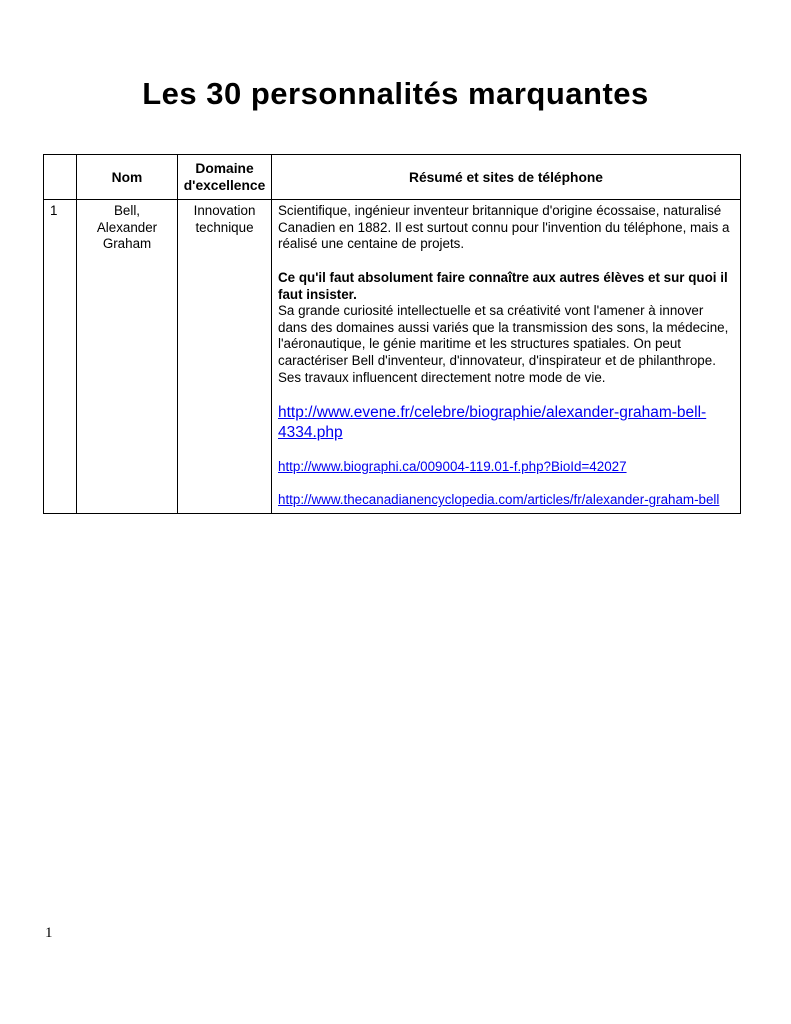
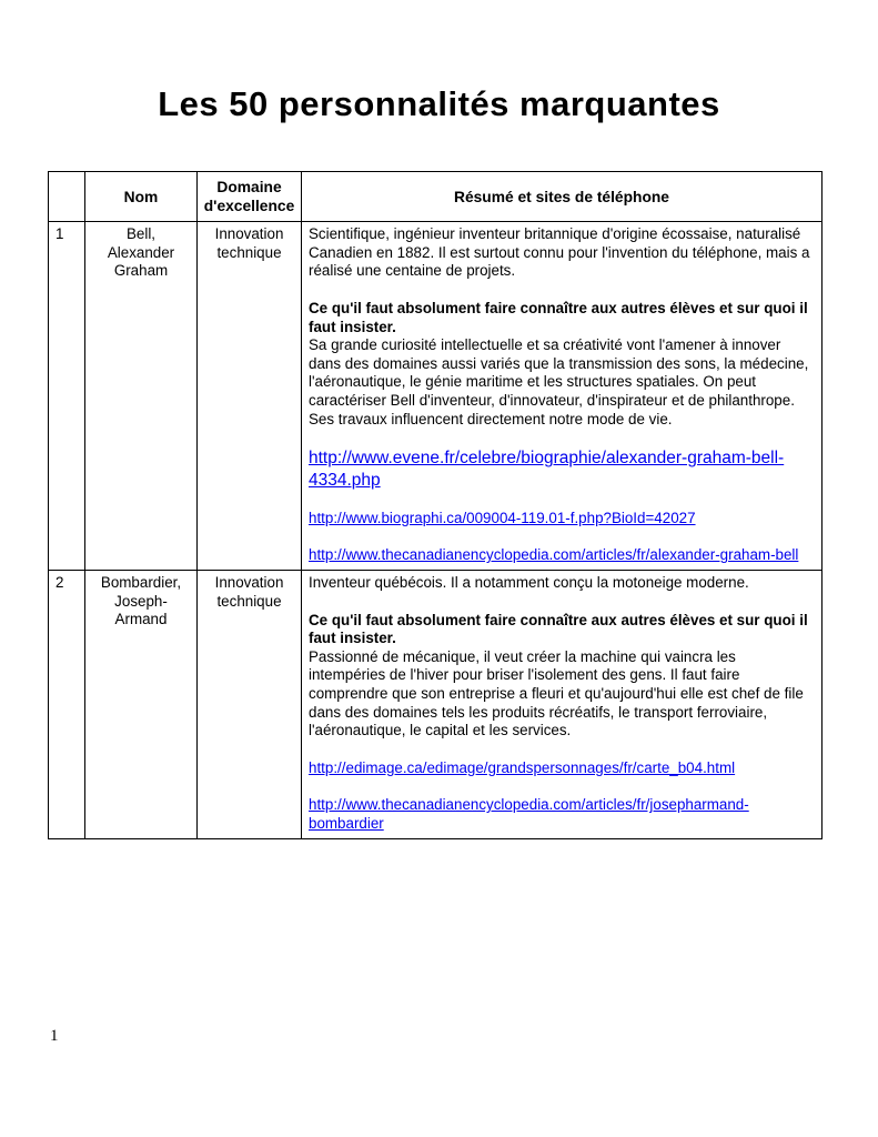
- Les 30 personnalités marquantes
+ Les 50 personnalités marquantes
  	Nom	Domaine d'excellence	Résumé et sites de téléphone
  1	Bell, Alexander Graham	Innovation technique	Scientifique, ingénieur inventeur britannique d'origine écossaise, naturalisé Canadien en 1882. Il est surtout connu pour l'invention du téléphone, mais a réalisé une centaine de projets. Ce qu'il faut absolument faire connaître aux autres élèves et sur quoi il faut insister. Sa grande curiosité intellectuelle et sa créativité vont l'amener à innover dans des domaines aussi variés que la transmission des sons, la médecine, l'aéronautique, le génie maritime et les structures spatiales. On peut caractériser Bell d'inventeur, d'innovateur, d'inspirateur et de philanthrope. Ses travaux influencent directement notre mode de vie. http://www.evene.fr/celebre/biographie/alexander-graham-bell-4334.php http://www.biographi.ca/009004-119.01-f.php?BioId=42027 http://www.thecanadianencyclopedia.com/articles/fr/alexander-graham-bell
+ 2	Bombardier, Joseph-Armand	Innovation technique	Inventeur québécois. Il a notamment conçu la motoneige moderne. Ce qu'il faut absolument faire connaître aux autres élèves et sur quoi il faut insister. Passionné de mécanique, il veut créer la machine qui vaincra les intempéries de l'hiver pour briser l'isolement des gens. Il faut faire comprendre que son entreprise a fleuri et qu'aujourd'hui elle est chef de file dans des domaines tels les produits récréatifs, le transport ferroviaire, l'aéronautique, le capital et les services. http://edimage.ca/edimage/grandspersonnages/fr/carte_b04.html http://www.thecanadianencyclopedia.com/articles/fr/josepharmand-bombardier
  1
